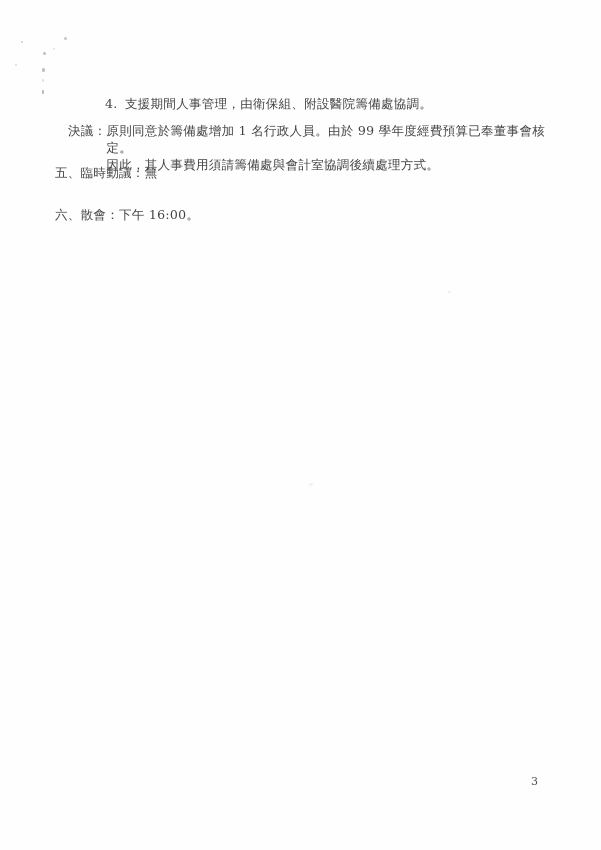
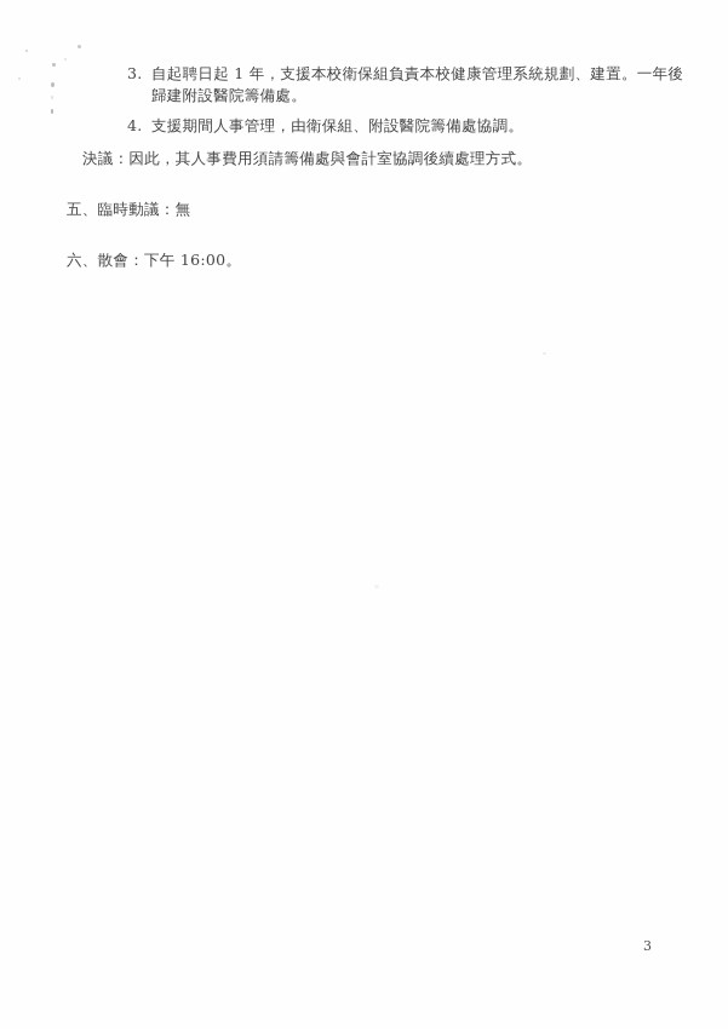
+ 3.
+ 自起聘日起 1 年，支援本校衛保組負責本校健康管理系統規劃、建置。一年後
+ 歸建附設醫院籌備處。
  4.
  支援期間人事管理，由衛保組、附設醫院籌備處協調。
  決議：
- 原則同意於籌備處增加 1 名行政人員。由於 99 學年度經費預算已奉董事會核定。
  因此，其人事費用須請籌備處與會計室協調後續處理方式。
  五、臨時動議：無
  六、散會：下午 16:00。
  3
